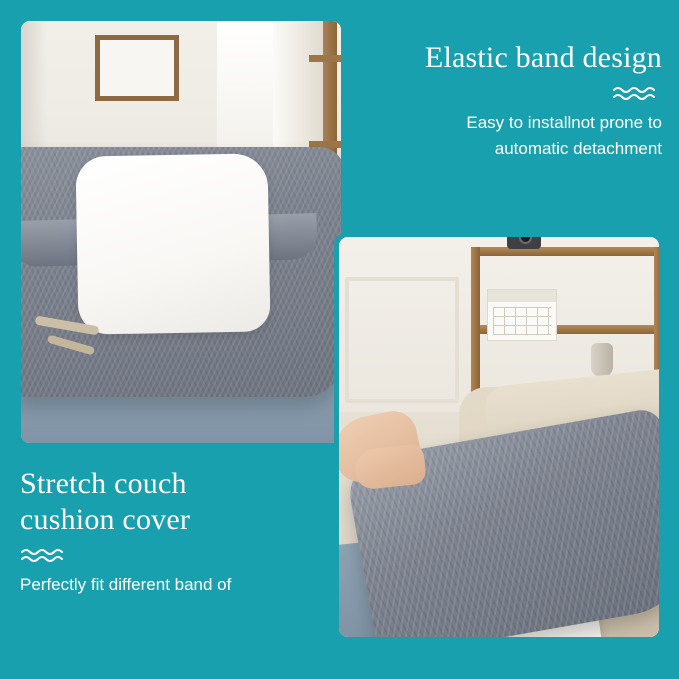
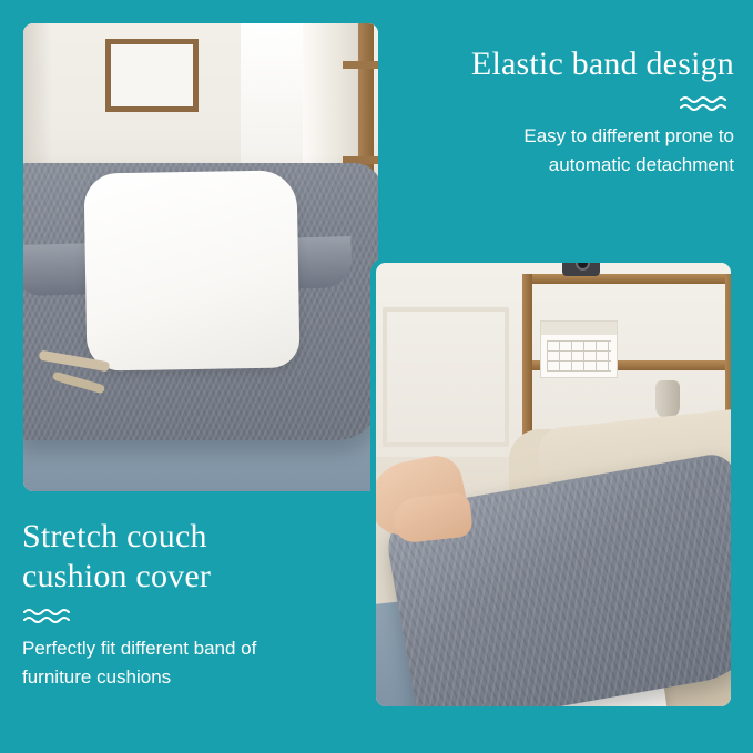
  Elastic band design
- Easy to installnot prone to
+ Easy to different prone to
  automatic detachment
  Stretch couch
  cushion cover
  Perfectly fit different band of
+ furniture cushions
